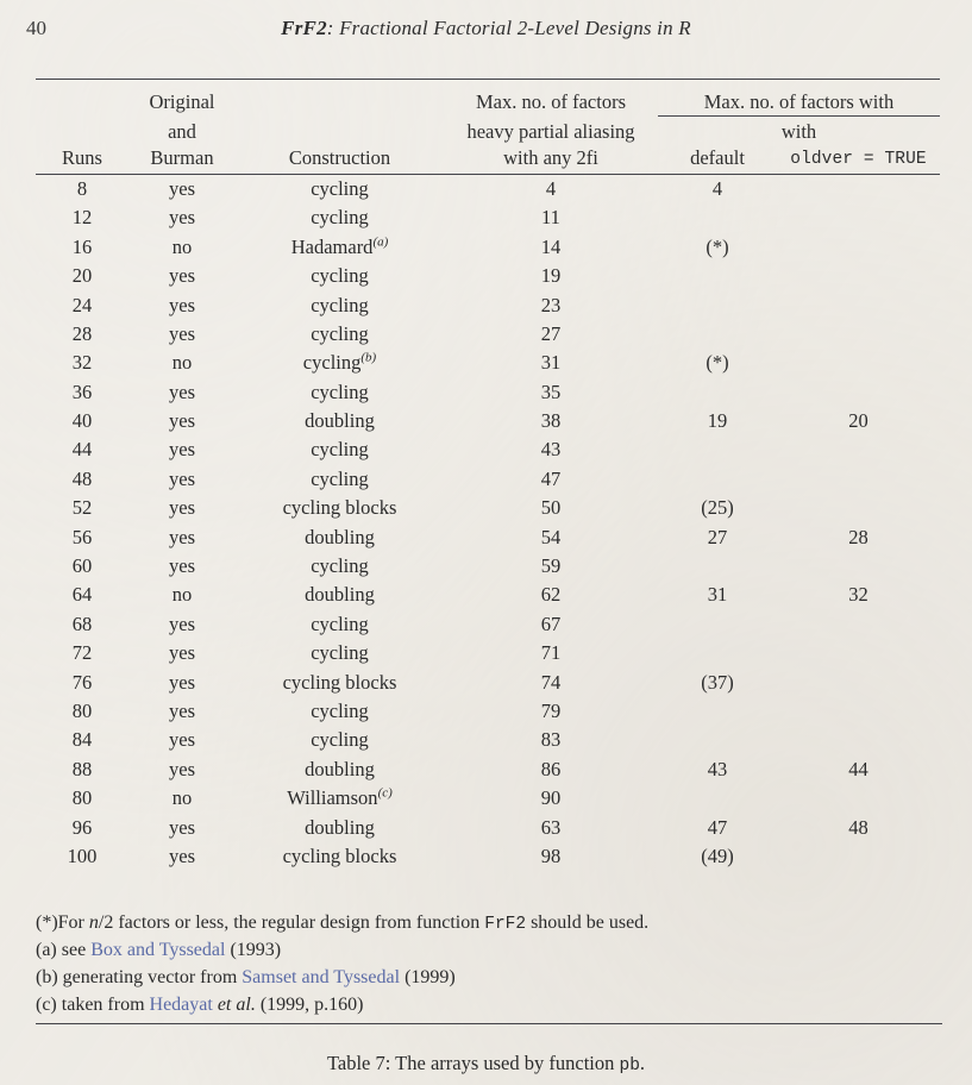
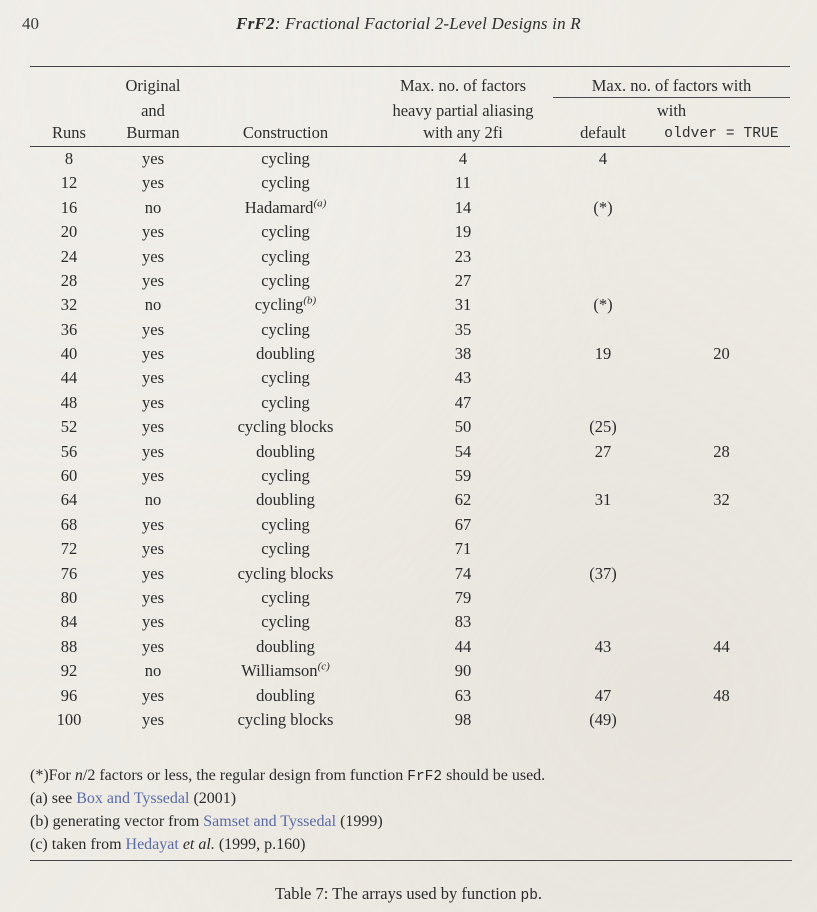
  40
  FrF2: Fractional Factorial 2-Level Designs in R
  	Original		Max. no. of factors	Max. no. of factors with
  	and		heavy partial aliasing	with
  Runs	Burman	Construction	with any 2fi	default	oldver = TRUE
  8	yes	cycling	4	4
  12	yes	cycling	11
  16	no	Hadamard(a)	14	(*)
  20	yes	cycling	19
  24	yes	cycling	23
  28	yes	cycling	27
  32	no	cycling(b)	31	(*)
  36	yes	cycling	35
  40	yes	doubling	38	19	20
  44	yes	cycling	43
  48	yes	cycling	47
  52	yes	cycling blocks	50	(25)
  56	yes	doubling	54	27	28
  60	yes	cycling	59
  64	no	doubling	62	31	32
  68	yes	cycling	67
  72	yes	cycling	71
  76	yes	cycling blocks	74	(37)
  80	yes	cycling	79
  84	yes	cycling	83
- 88	yes	doubling	86	43	44
+ 88	yes	doubling	44	43	44
- 80	no	Williamson(c)	90
+ 92	no	Williamson(c)	90
  96	yes	doubling	63	47	48
  100	yes	cycling blocks	98	(49)
  (*)For n/2 factors or less, the regular design from function FrF2 should be used.
- (a) see Box and Tyssedal (1993)
+ (a) see Box and Tyssedal (2001)
  (b) generating vector from Samset and Tyssedal (1999)
  (c) taken from Hedayat et al. (1999, p.160)
  Table 7: The arrays used by function pb.
